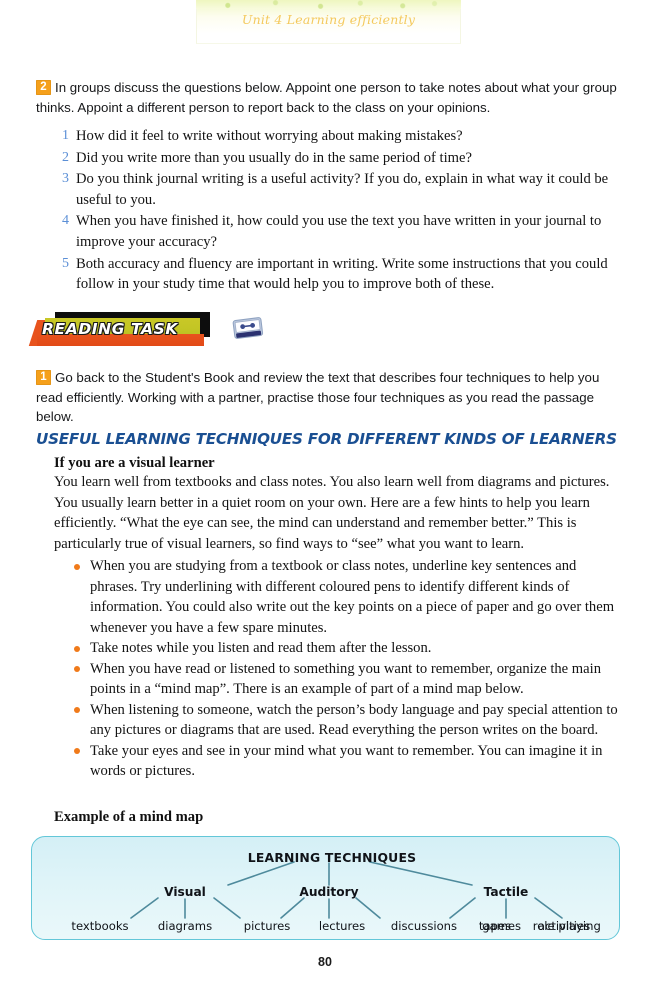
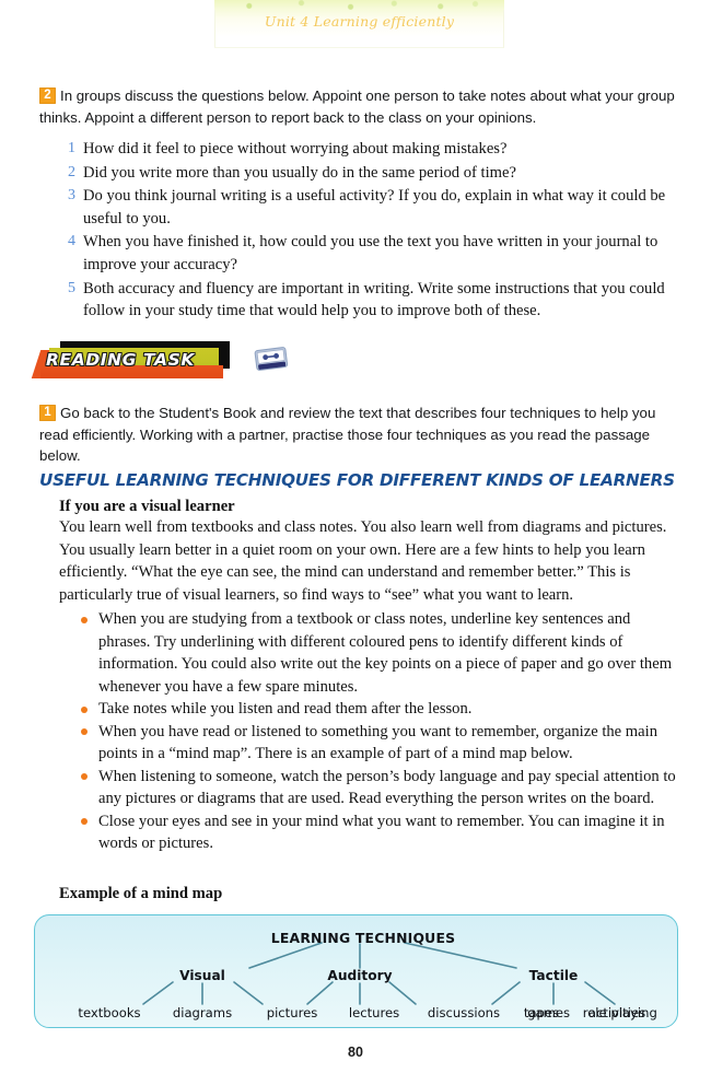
  Unit 4 Learning efficiently
  2 In groups discuss the questions below. Appoint one person to take notes about what your group thinks. Appoint a different person to report back to the class on your opinions.
  1
- How did it feel to write without worrying about making mistakes?
+ How did it feel to piece without worrying about making mistakes?
  2
  Did you write more than you usually do in the same period of time?
  3
  Do you think journal writing is a useful activity? If you do, explain in what way it could be useful to you.
  4
  When you have finished it, how could you use the text you have written in your journal to improve your accuracy?
  5
  Both accuracy and fluency are important in writing. Write some instructions that you could follow in your study time that would help you to improve both of these.
  READING TASK
  1 Go back to the Student's Book and review the text that describes four techniques to help you read efficiently. Working with a partner, practise those four techniques as you read the passage below.
  USEFUL LEARNING TECHNIQUES FOR DIFFERENT KINDS OF LEARNERS
  If you are a visual learner
  You learn well from textbooks and class notes. You also learn well from diagrams and pictures. You usually learn better in a quiet room on your own. Here are a few hints to help you learn efficiently. “What the eye can see, the mind can understand and remember better.” This is particularly true of visual learners, so find ways to “see” what you want to learn.
  When you are studying from a textbook or class notes, underline key sentences and phrases. Try underlining with different coloured pens to identify different kinds of information. You could also write out the key points on a piece of paper and go over them whenever you have a few spare minutes.
  Take notes while you listen and read them after the lesson.
  When you have read or listened to something you want to remember, organize the main points in a “mind map”. There is an example of part of a mind map below.
  When listening to someone, watch the person’s body language and pay special attention to any pictures or diagrams that are used. Read everything the person writes on the board.
- Take your eyes and see in your mind what you want to remember. You can imagine it in words or pictures.
+ Close your eyes and see in your mind what you want to remember. You can imagine it in words or pictures.
  Example of a mind map
  LEARNING TECHNIQUES
  Visual
  Auditory
  Tactile
  textbooks
  diagrams
  pictures
  lectures
  discussions
  tapes
  activities
  games
  role playing
  80
